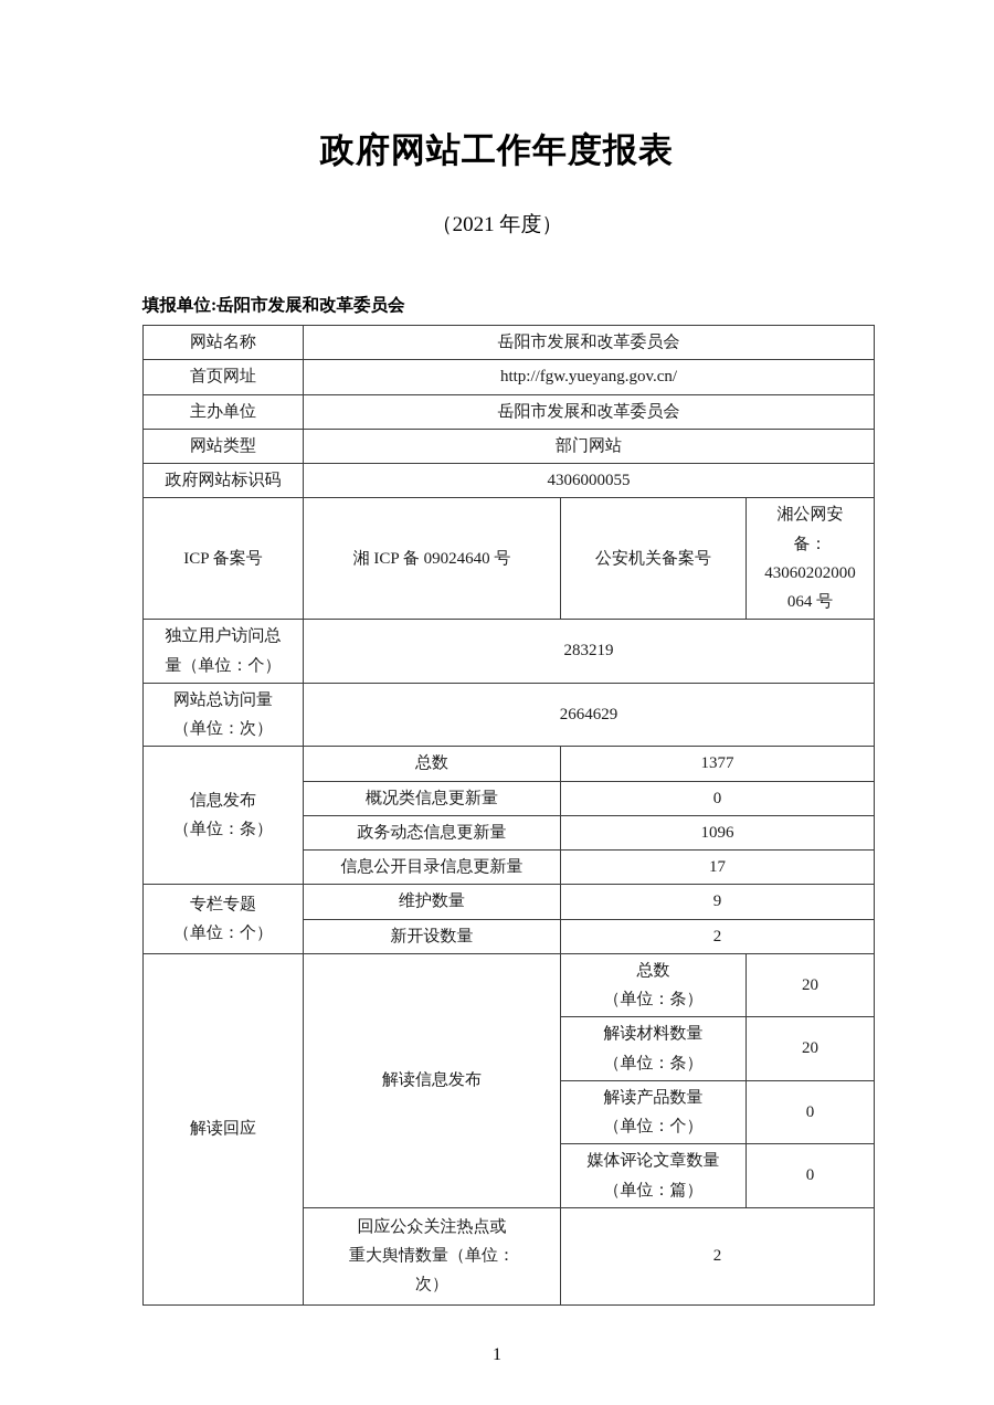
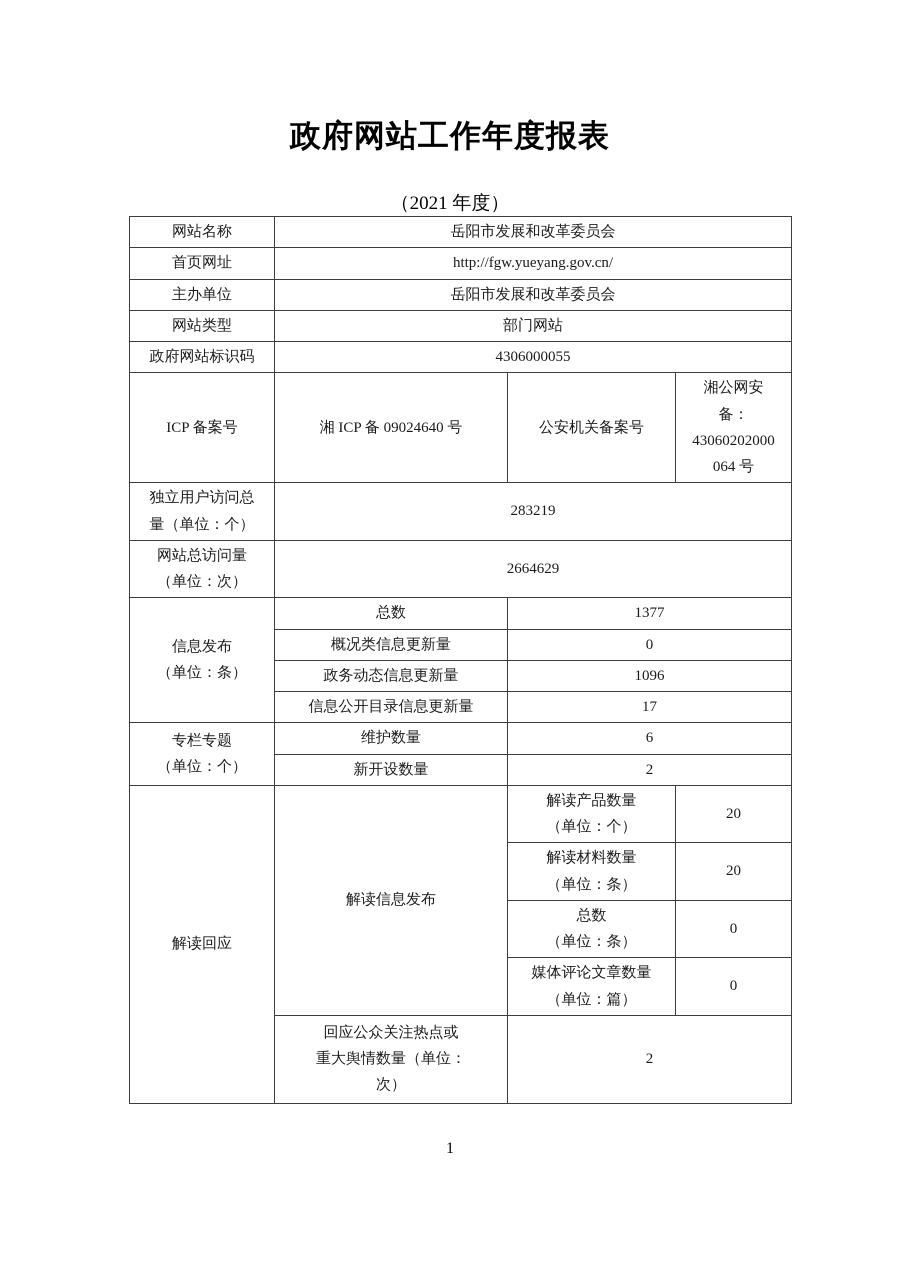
  政府网站工作年度报表
  （2021 年度）
- 填报单位:岳阳市发展和改革委员会
  网站名称	岳阳市发展和改革委员会
  首页网址	http://fgw.yueyang.gov.cn/
  主办单位	岳阳市发展和改革委员会
  网站类型	部门网站
  政府网站标识码	4306000055
  ICP 备案号	湘 ICP 备 09024640 号	公安机关备案号	湘公网安 备： 43060202000 064 号
  独立用户访问总 量（单位：个）	283219
  网站总访问量 （单位：次）	2664629
  信息发布 （单位：条）	总数	1377
  概况类信息更新量	0
  政务动态信息更新量	1096
  信息公开目录信息更新量	17
- 专栏专题 （单位：个）	维护数量	9
+ 专栏专题 （单位：个）	维护数量	6
  新开设数量	2
- 解读回应	解读信息发布	总数 （单位：条）	20
+ 解读回应	解读信息发布	解读产品数量 （单位：个）	20
  解读材料数量 （单位：条）	20
- 解读产品数量 （单位：个）	0
+ 总数 （单位：条）	0
  媒体评论文章数量 （单位：篇）	0
  回应公众关注热点或 重大舆情数量（单位： 次）	2
  1
